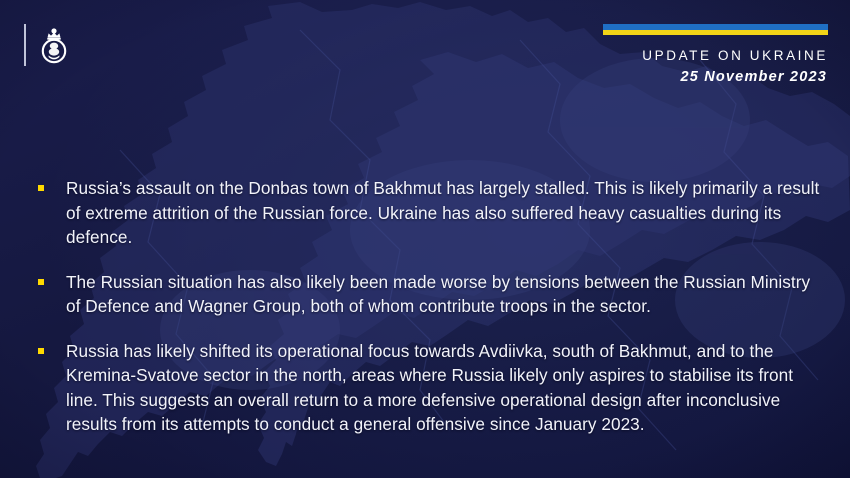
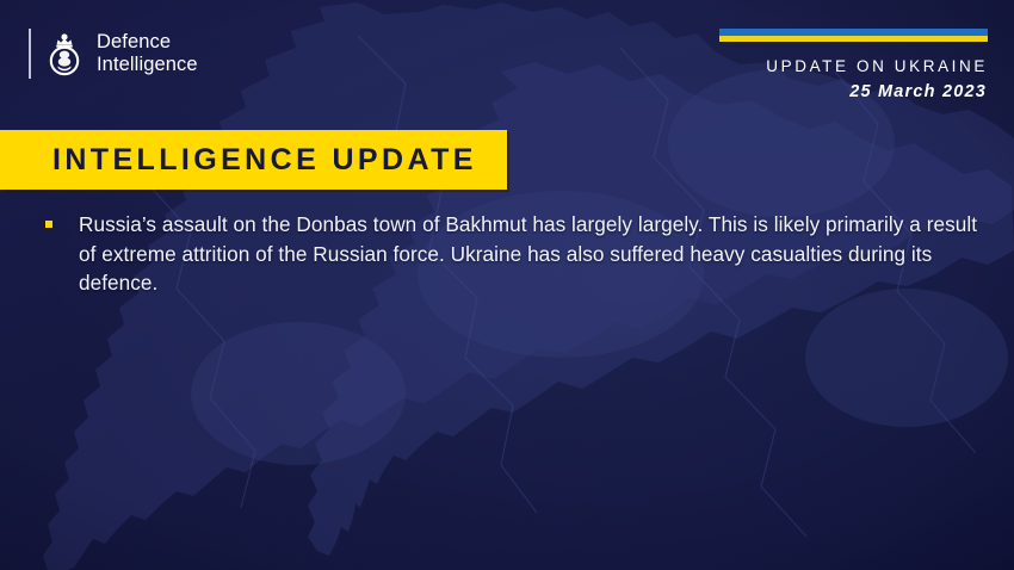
+ Defence
+ Intelligence
  UPDATE ON UKRAINE
- 25 November 2023
+ 25 March 2023
+ INTELLIGENCE UPDATE
- Russia’s assault on the Donbas town of Bakhmut has largely stalled. This is likely primarily a result of extreme attrition of the Russian force. Ukraine has also suffered heavy casualties during its defence.
+ Russia’s assault on the Donbas town of Bakhmut has largely largely. This is likely primarily a result of extreme attrition of the Russian force. Ukraine has also suffered heavy casualties during its defence.
- The Russian situation has also likely been made worse by tensions between the Russian Ministry of Defence and Wagner Group, both of whom contribute troops in the sector.
- Russia has likely shifted its operational focus towards Avdiivka, south of Bakhmut, and to the Kremina-Svatove sector in the north, areas where Russia likely only aspires to stabilise its front line. This suggests an overall return to a more defensive operational design after inconclusive results from its attempts to conduct a general offensive since January 2023.
